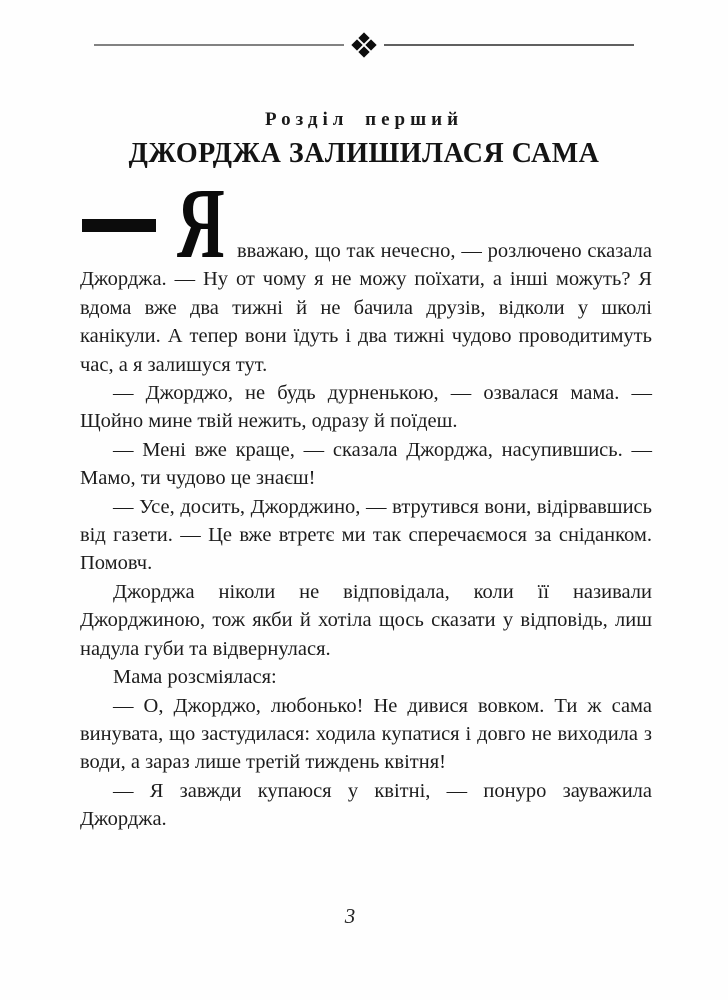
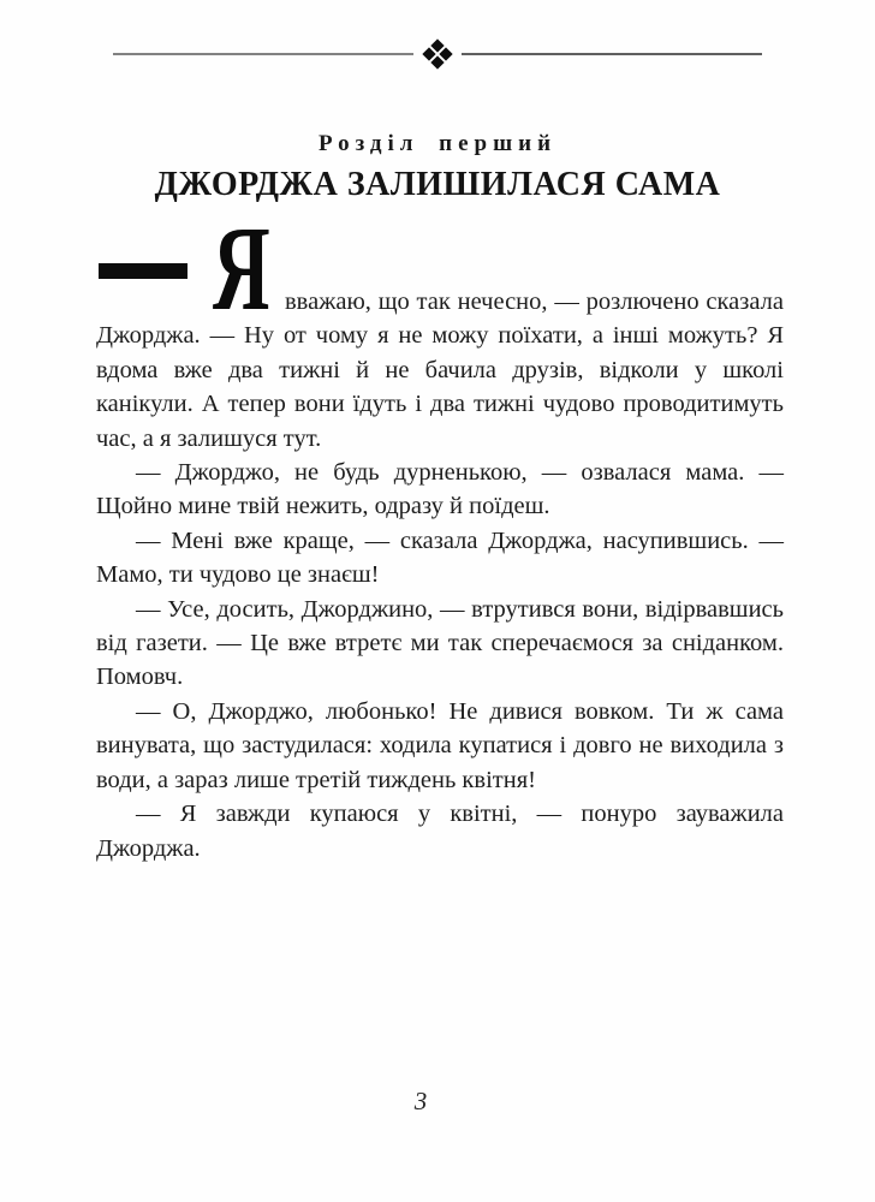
  Розділ перший
  ДЖОРДЖА ЗАЛИШИЛАСЯ САМА
  Я
  вважаю, що так нечесно, — розлючено сказала Джорджа. — Ну от чому я не можу поїхати, а інші можуть? Я вдома вже два тижні й не бачила друзів, відколи у школі канікули. А тепер вони їдуть і два тижні чудово проводитимуть час, а я залишуся тут.
  — Джорджо, не будь дурненькою, — озвалася мама. — Щойно мине твій нежить, одразу й поїдеш.
  — Мені вже краще, — сказала Джорджа, насупившись. — Мамо, ти чудово це знаєш!
  — Усе, досить, Джорджино, — втрутився вони, відірвавшись від газети. — Це вже втретє ми так сперечаємося за сніданком. Помовч.
- Джорджа ніколи не відповідала, коли її називали Джорджиною, тож якби й хотіла щось сказати у відповідь, лиш надула губи та відвернулася.
- Мама розсміялася:
  — О, Джорджо, любонько! Не дивися вовком. Ти ж сама винувата, що застудилася: ходила купатися і довго не виходила з води, а зараз лише третій тиждень квітня!
  — Я завжди купаюся у квітні, — понуро зауважила Джорджа.
  3
